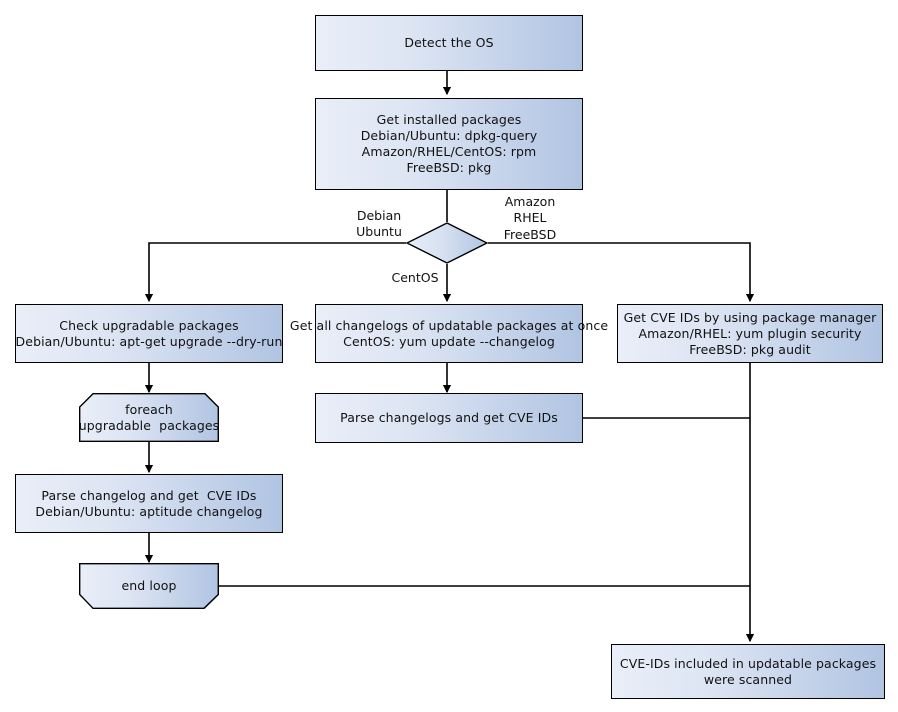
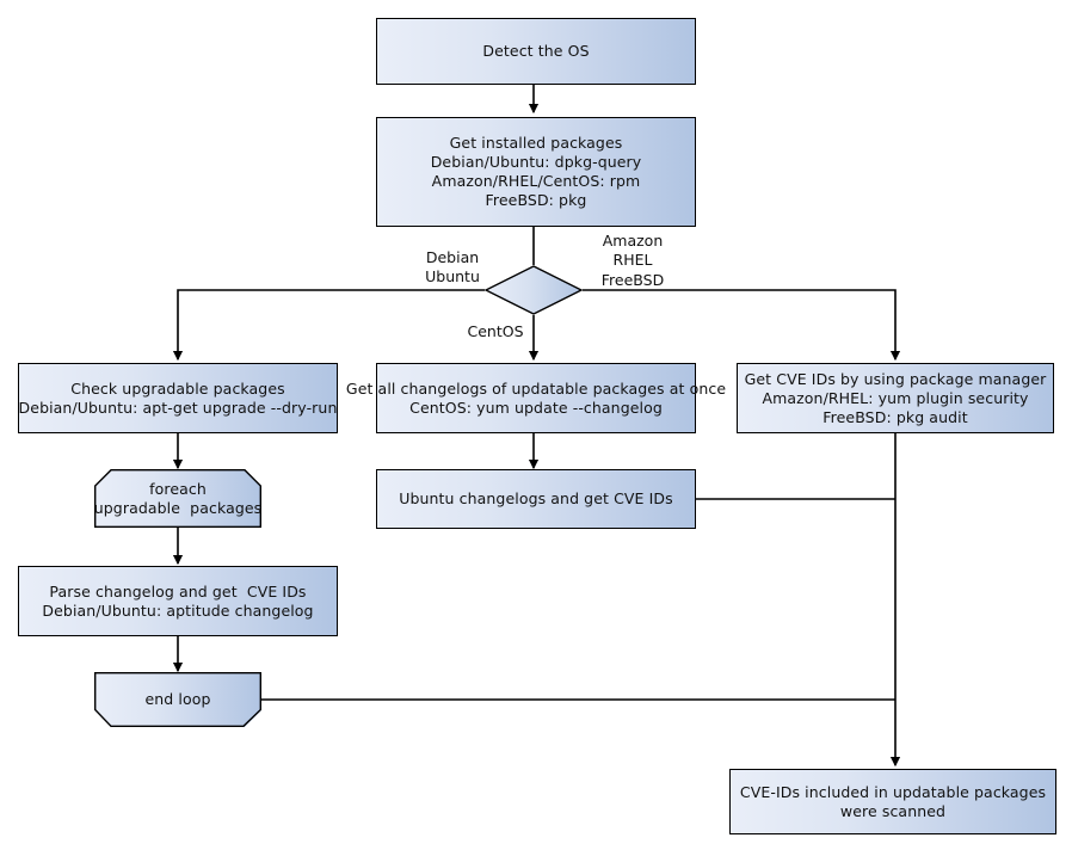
  Detect the OS
  Get installed packages
  Debian/Ubuntu: dpkg-query
  Amazon/RHEL/CentOS: rpm
  FreeBSD: pkg
  Check upgradable packages
  Debian/Ubuntu: apt-get upgrade --dry-run
  Get all changelogs of updatable packages at once
  CentOS: yum update --changelog
  Get CVE IDs by using package manager
  Amazon/RHEL: yum plugin security
  FreeBSD: pkg audit
  foreach
  upgradable packages
- Parse changelogs and get CVE IDs
+ Ubuntu changelogs and get CVE IDs
  Parse changelog and get CVE IDs
  Debian/Ubuntu: aptitude changelog
  end loop
  CVE-IDs included in updatable packages
  were scanned
  Debian
  Ubuntu
  CentOS
  Amazon
  RHEL
  FreeBSD
